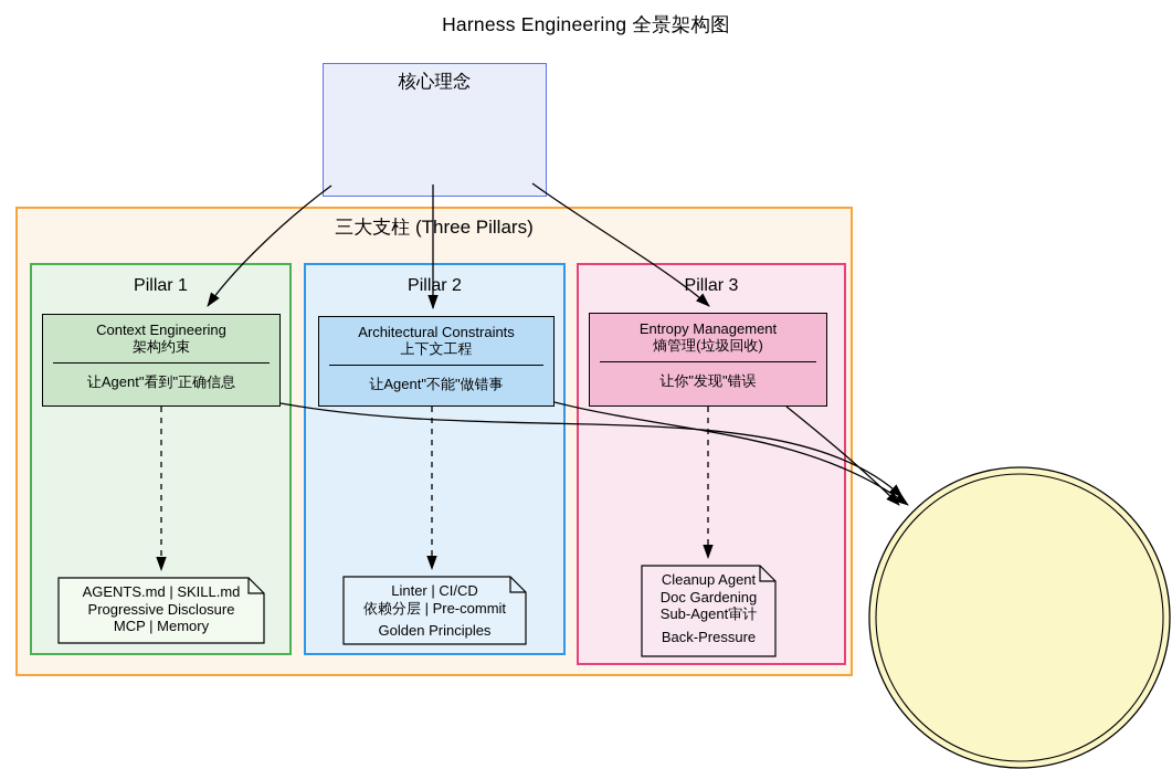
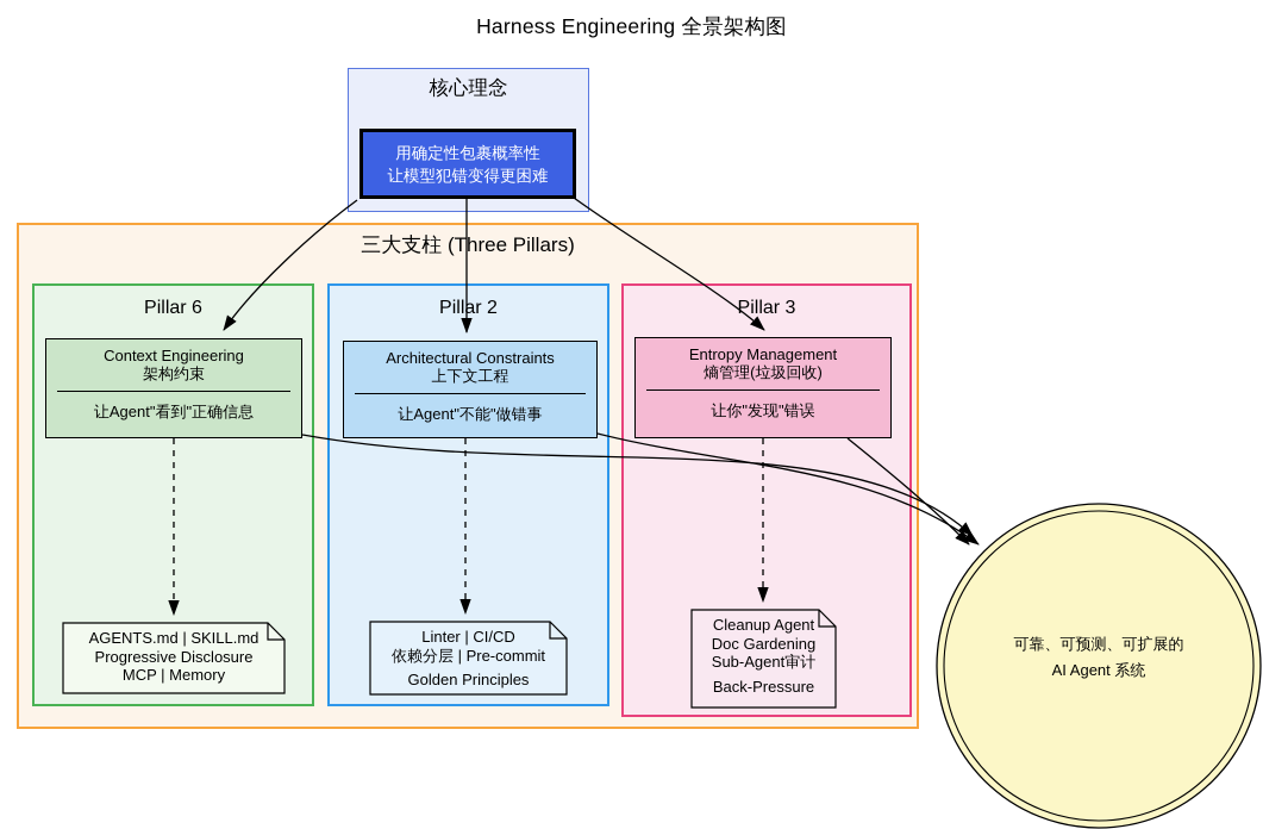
  Harness Engineering 全景架构图
  核心理念
+ 用确定性包裹概率性
+ 让模型犯错变得更困难
  三大支柱 (Three Pillars)
- Pillar 1
+ Pillar 6
  Context Engineering
  架构约束
  让Agent"看到"正确信息
  Pillar 2
  Architectural Constraints
  上下文工程
  让Agent"不能"做错事
  Pillar 3
  Entropy Management
  熵管理(垃圾回收)
  让你"发现"错误
  AGENTS.md | SKILL.md
  Progressive Disclosure
  MCP | Memory
  Linter | CI/CD
  依赖分层 | Pre-commit
  Golden Principles
  Cleanup Agent
  Doc Gardening
  Sub-Agent审计
  Back-Pressure
+ 可靠、可预测、可扩展的
+ AI Agent 系统
